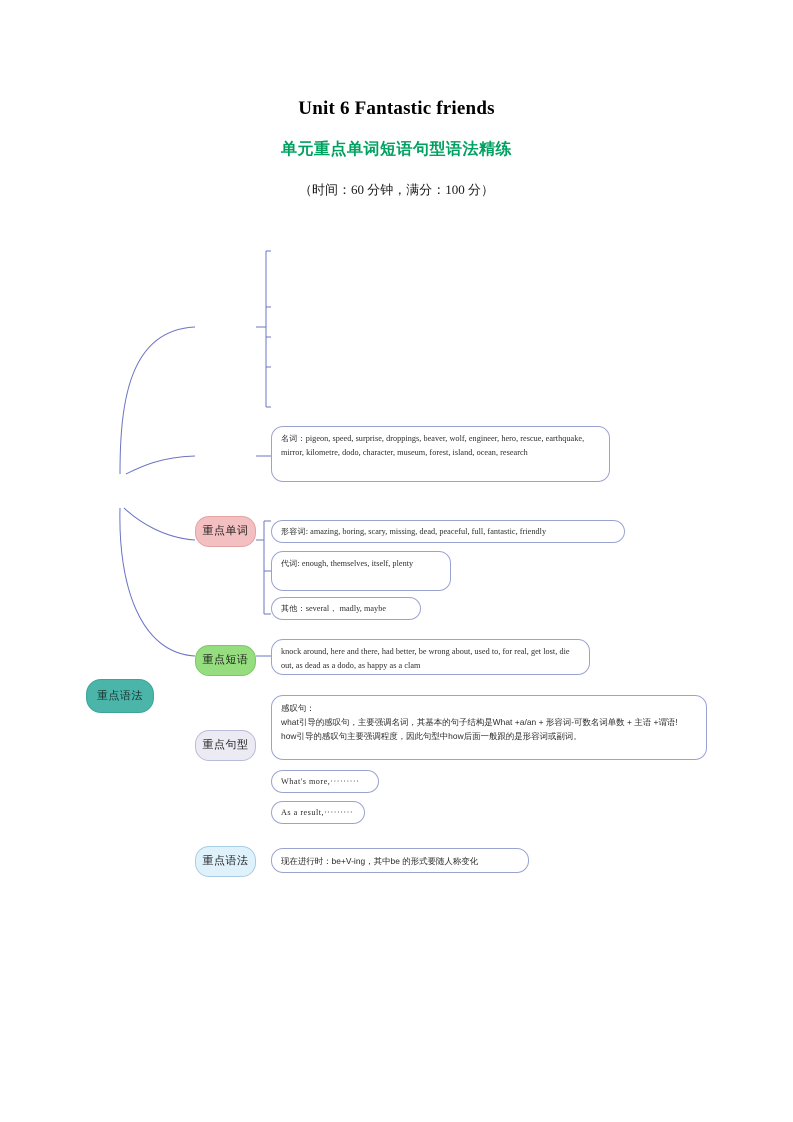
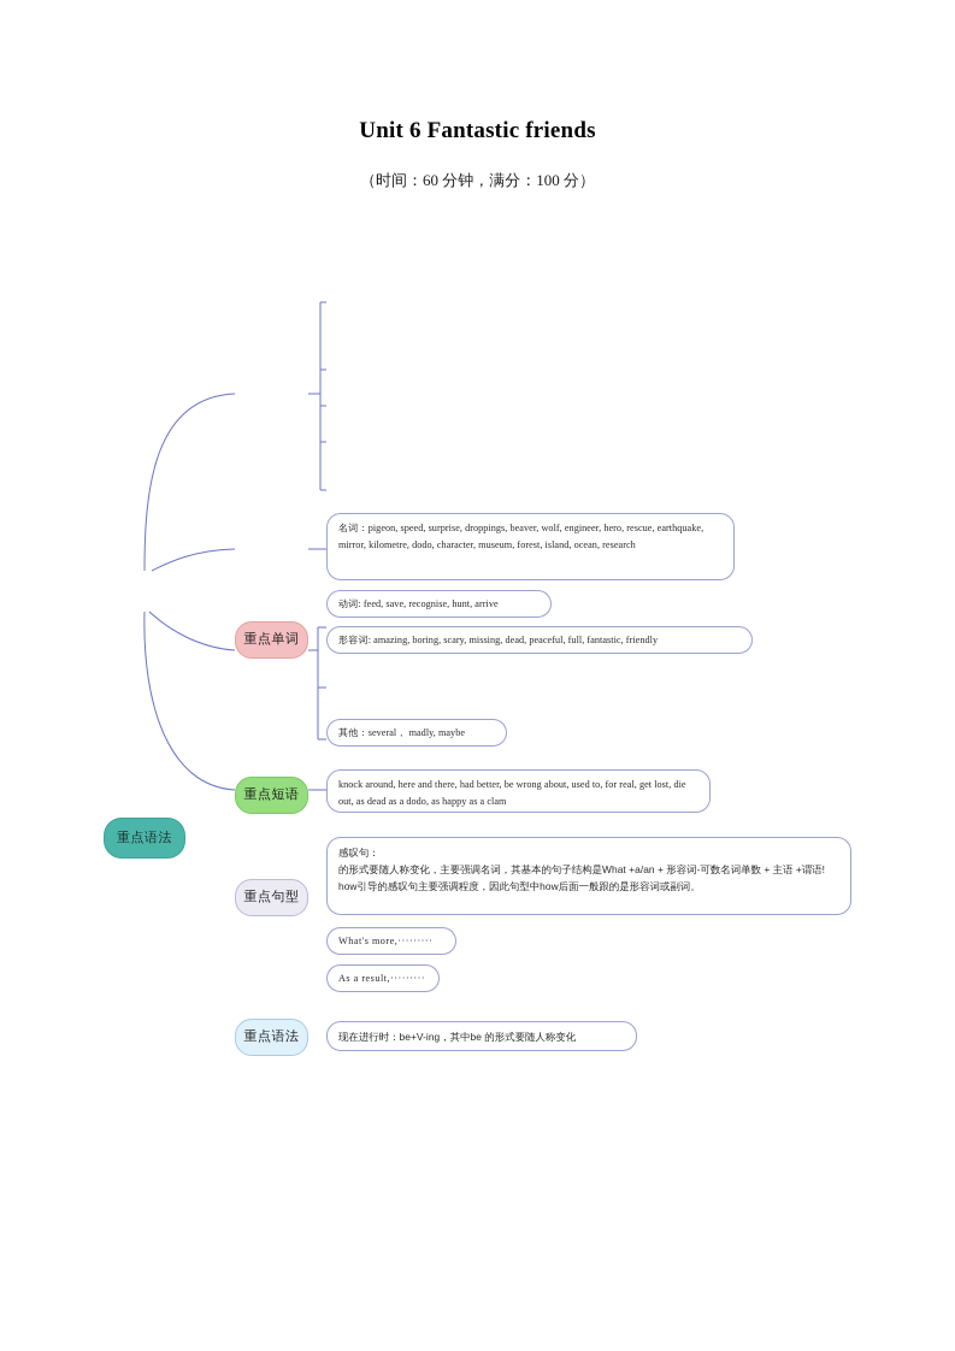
  Unit 6 Fantastic friends
- 单元重点单词短语句型语法精练
  （时间：60 分钟，满分：100 分）
  重点语法
  重点单词
  重点短语
  重点句型
  重点语法
  名词：pigeon, speed, surprise, droppings, beaver, wolf, engineer, hero, rescue, earthquake, mirror, kilometre, dodo, character, museum, forest, island, ocean, research
+ 动词: feed, save, recognise, hunt, arrive
  形容词: amazing, boring, scary, missing, dead, peaceful, full, fantastic, friendly
- 代词: enough, themselves, itself, plenty
  其他：several， madly, maybe
  knock around, here and there, had better, be wrong about, used to, for real, get lost, die out, as dead as a dodo, as happy as a clam
  感叹句：
- what引导的感叹句，主要强调名词，其基本的句子结构是What +a/an + 形容词-可数名词单数 + 主语 +谓语!
+ 的形式要随人称变化，主要强调名词，其基本的句子结构是What +a/an + 形容词-可数名词单数 + 主语 +谓语!
  how引导的感叹句主要强调程度，因此句型中how后面一般跟的是形容词或副词。
  What's more,·········
  As a result,·········
  现在进行时：be+V-ing，其中be 的形式要随人称变化
